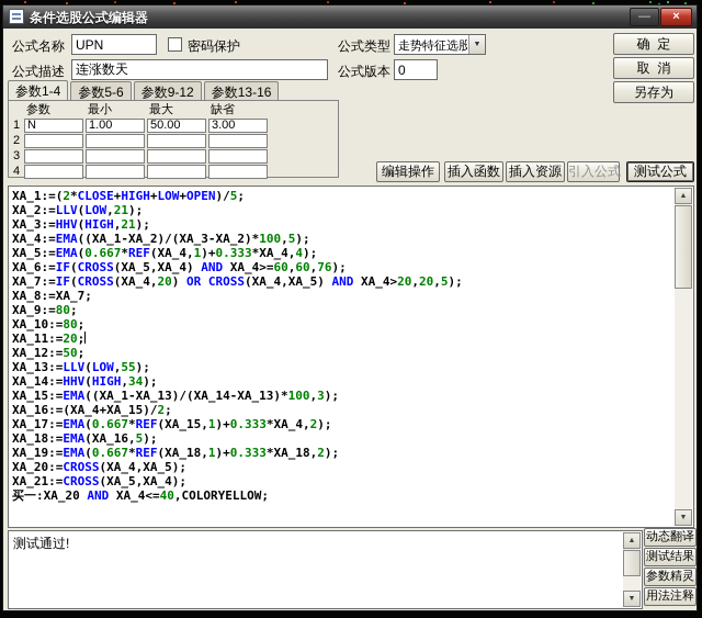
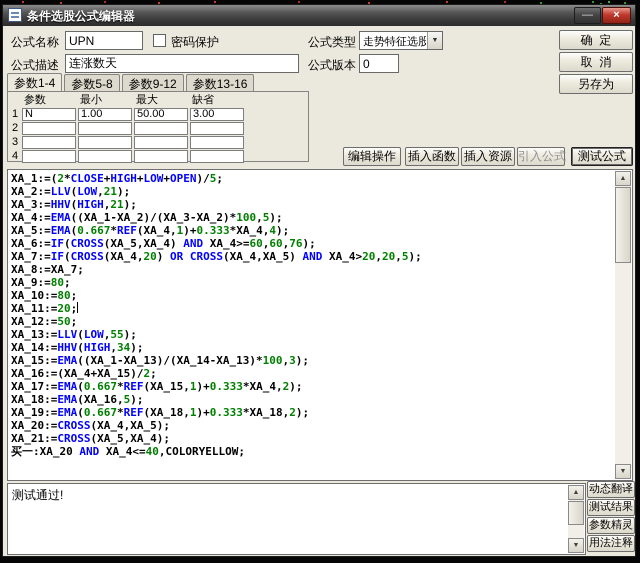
  条件选股公式编辑器
  —
  ×
  公式名称
  UPN
  密码保护
  公式类型
  走势特征选股
  确 定
  公式描述
  连涨数天
  公式版本
  0
  取 消
  另存为
  参数1-4
- 参数5-6
+ 参数5-8
  参数9-12
  参数13-16
  参数
  最小
  最大
  缺省
  1
  N
  1.00
  50.00
  3.00
  2
  3
  4
  编辑操作
  插入函数
  插入资源
  引入公式
  测试公式
  XA_1:=(2*CLOSE+HIGH+LOW+OPEN)/5;
  XA_2:=LLV(LOW,21);
  XA_3:=HHV(HIGH,21);
  XA_4:=EMA((XA_1-XA_2)/(XA_3-XA_2)*100,5);
  XA_5:=EMA(0.667*REF(XA_4,1)+0.333*XA_4,4);
  XA_6:=IF(CROSS(XA_5,XA_4) AND XA_4>=60,60,76);
  XA_7:=IF(CROSS(XA_4,20) OR CROSS(XA_4,XA_5) AND XA_4>20,20,5);
  XA_8:=XA_7;
  XA_9:=80;
  XA_10:=80;
  XA_11:=20;
  XA_12:=50;
  XA_13:=LLV(LOW,55);
  XA_14:=HHV(HIGH,34);
  XA_15:=EMA((XA_1-XA_13)/(XA_14-XA_13)*100,3);
  XA_16:=(XA_4+XA_15)/2;
  XA_17:=EMA(0.667*REF(XA_15,1)+0.333*XA_4,2);
  XA_18:=EMA(XA_16,5);
  XA_19:=EMA(0.667*REF(XA_18,1)+0.333*XA_18,2);
  XA_20:=CROSS(XA_4,XA_5);
  XA_21:=CROSS(XA_5,XA_4);
  买一:XA_20 AND XA_4<=40,COLORYELLOW;
  测试通过!
  动态翻译
  测试结果
  参数精灵
  用法注释
